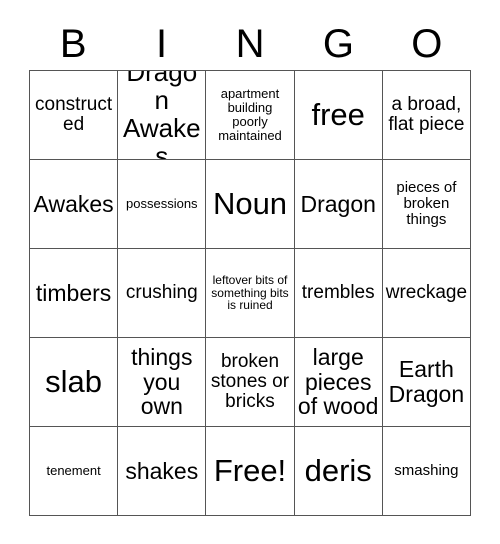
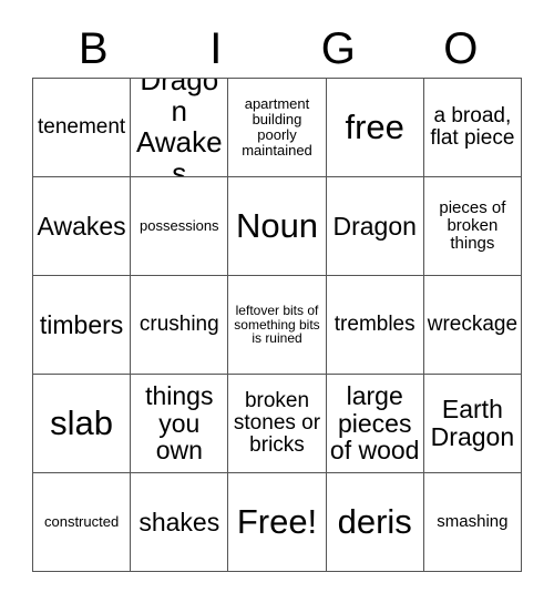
  B
  I
- N
  G
  O
- constructed
+ tenement
  Dragon Awakes
  apartment building poorly maintained
  free
  a broad, flat piece
  Awakes
  possessions
  Noun
  Dragon
  pieces of broken things
  timbers
  crushing
  leftover bits of something bits is ruined
  trembles
  wreckage
  slab
  things you own
  broken stones or bricks
  large pieces of wood
  Earth Dragon
- tenement
+ constructed
  shakes
  Free!
  deris
  smashing
